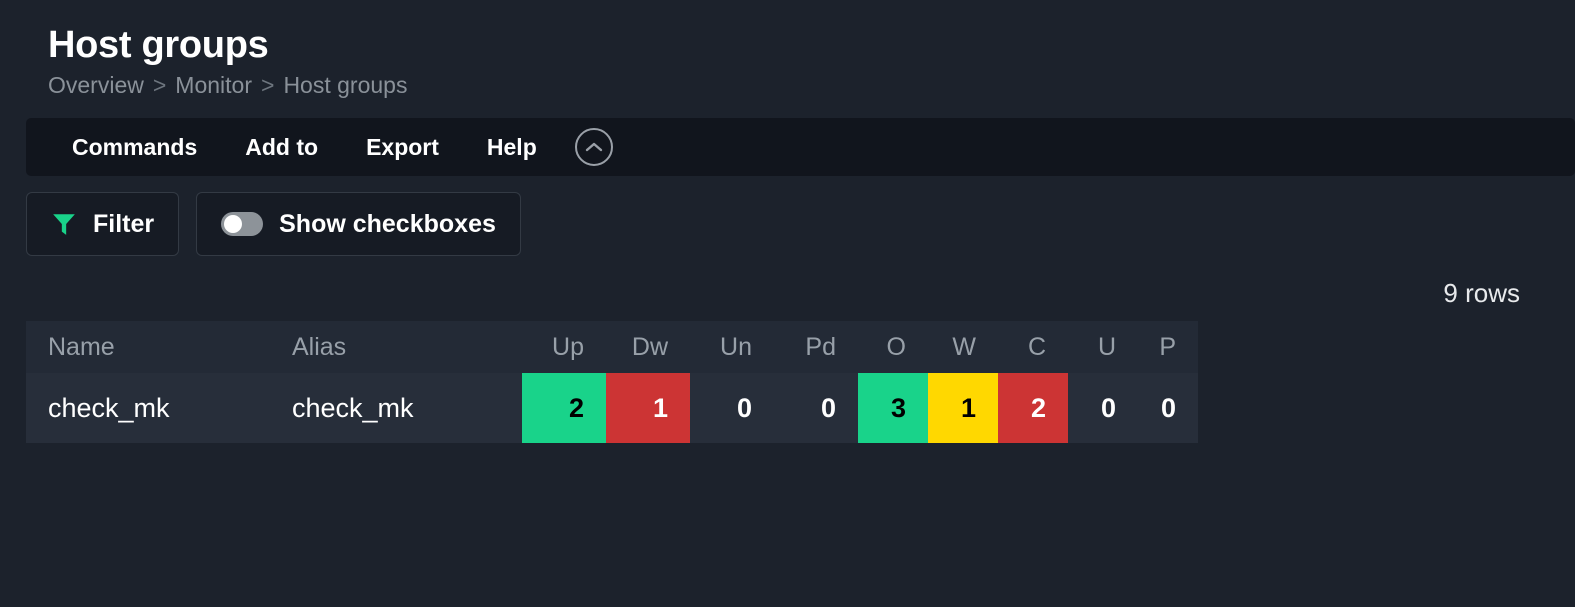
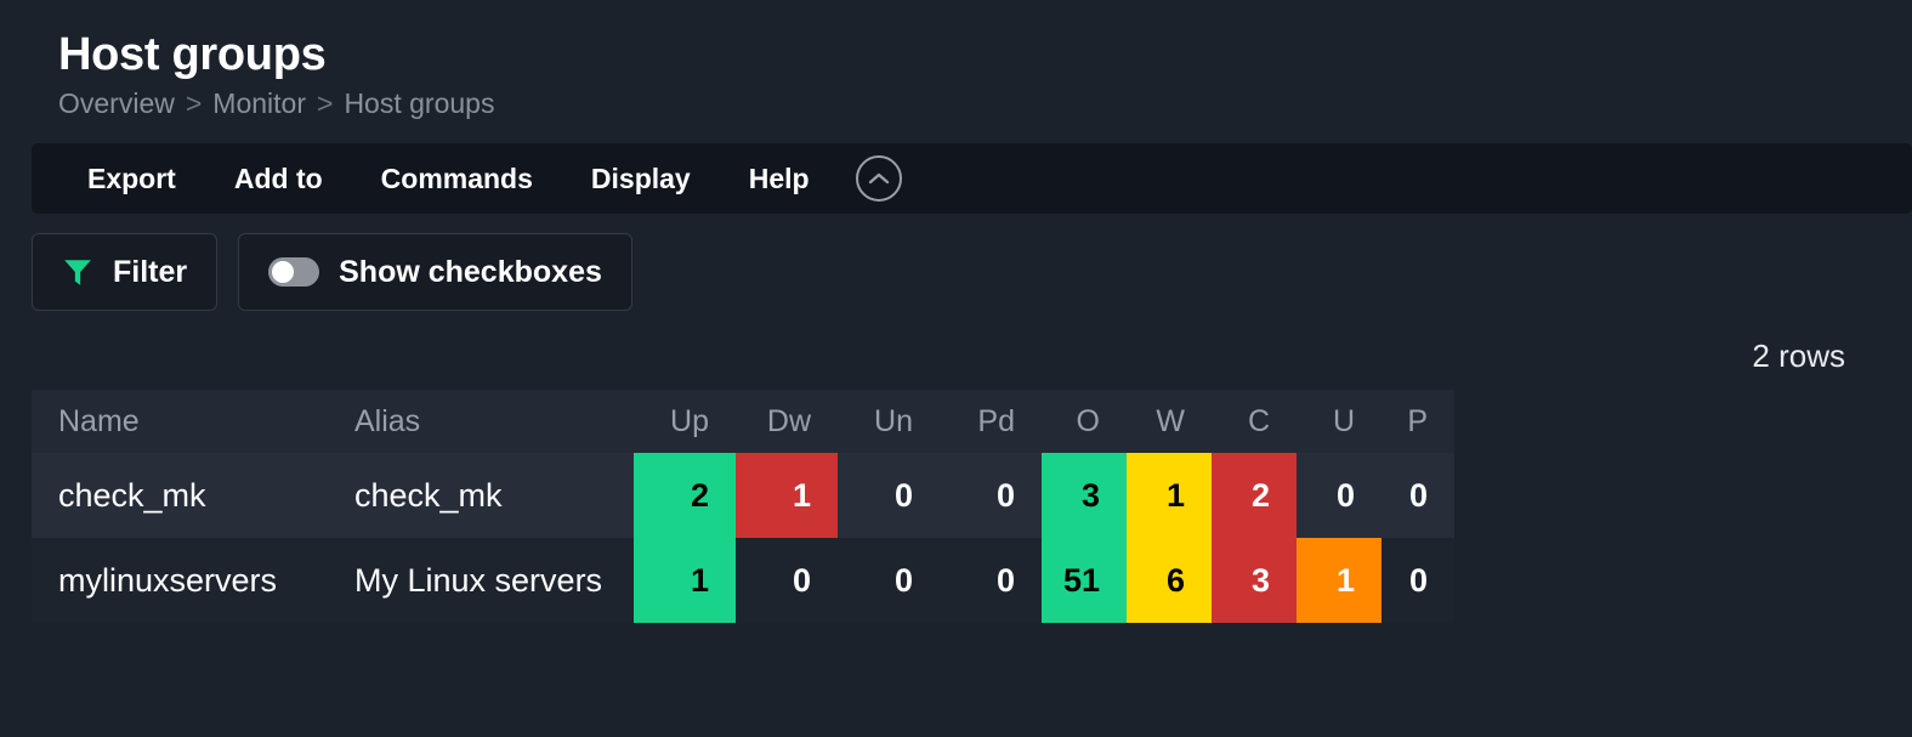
  Host groups
  Overview
  >
  Monitor
  >
  Host groups
- Commands
+ Export
  Add to
- Export
+ Commands
+ Display
  Help
  Filter
  Show checkboxes
- 9 rows
+ 2 rows
  Name	Alias	Up	Dw	Un	Pd	O	W	C	U	P
  check_mk	check_mk	2	1	0	0	3	1	2	0	0
+ mylinuxservers	My Linux servers	1	0	0	0	51	6	3	1	0
